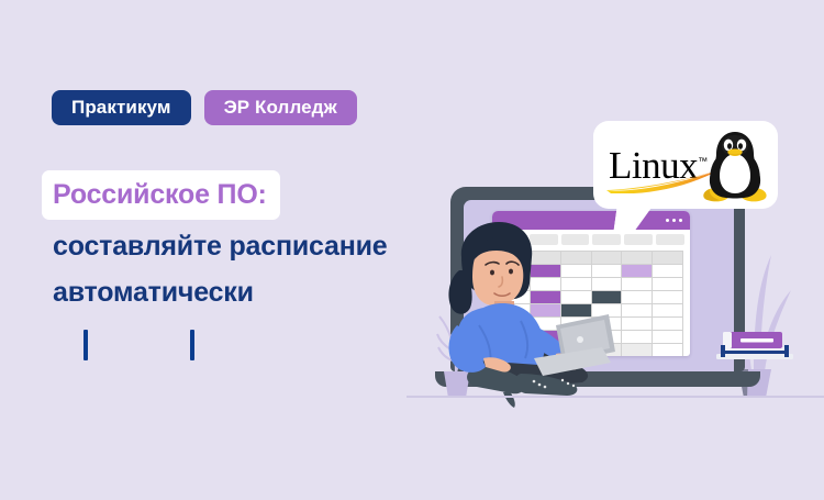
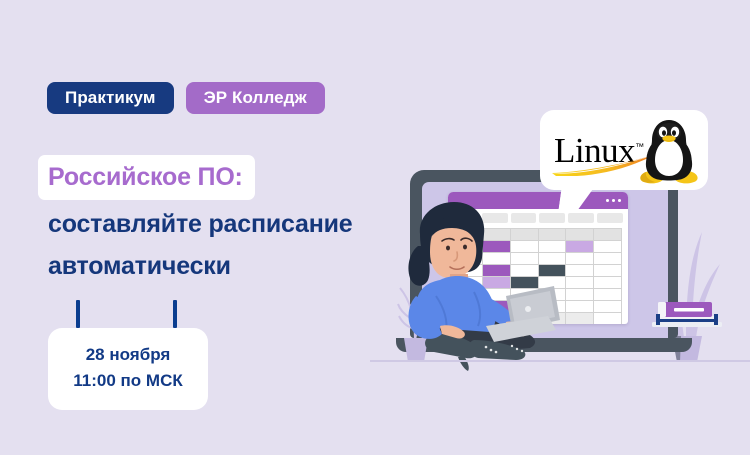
  Практикум
  ЭР Колледж
  Российское ПО:
  составляйте расписание
  автоматически
+ 28 ноября
+ 11:00 по МСК
  Linux™
